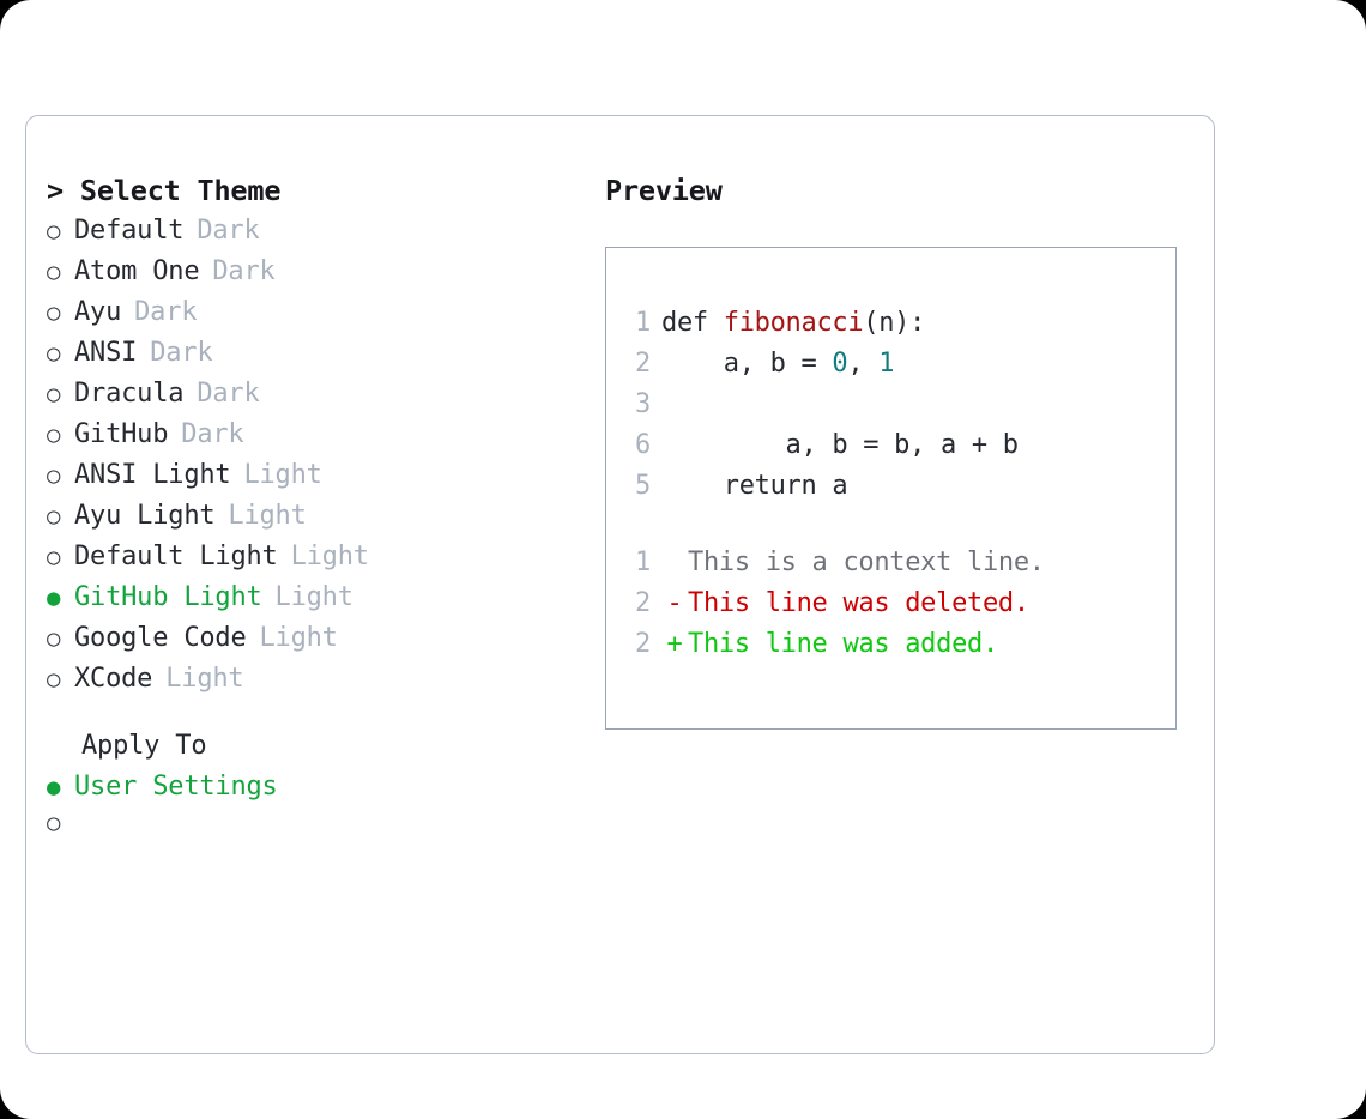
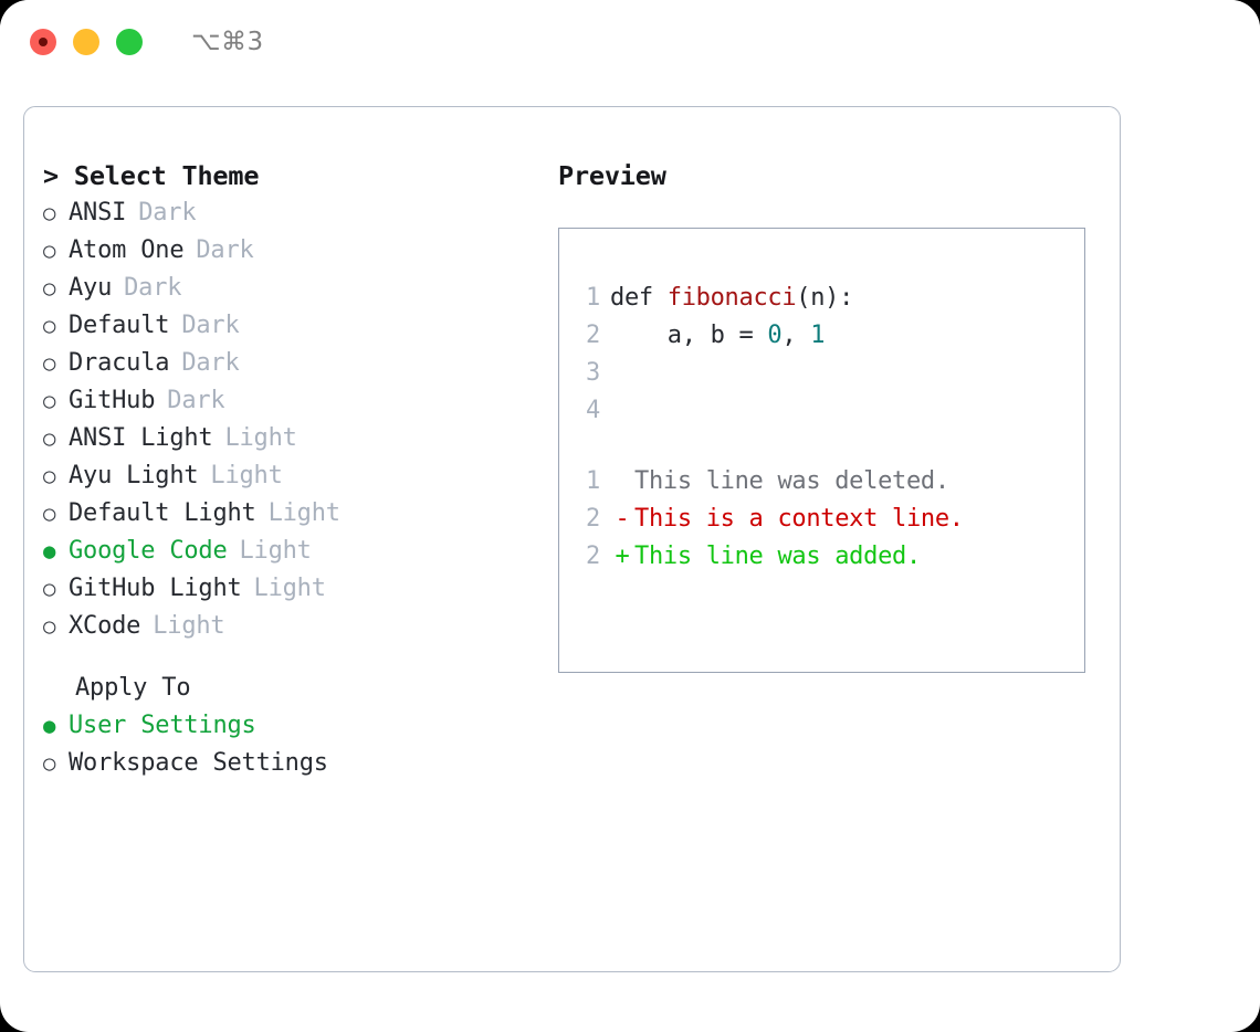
+ ⌥⌘3
  > Select Theme
  ○
- Default
+ ANSI
  Dark
  ○
  Atom One
  Dark
  ○
  Ayu
  Dark
  ○
- ANSI
+ Default
  Dark
  ○
  Dracula
  Dark
  ○
  GitHub
  Dark
  ○
  ANSI Light
  Light
  ○
  Ayu Light
  Light
  ○
  Default Light
  Light
  ●
- GitHub Light
+ Google Code
  Light
  ○
- Google Code
+ GitHub Light
  Light
  ○
  XCode
  Light
  Apply To
  ●
  User Settings
  ○
+ Workspace Settings
  Preview
  1
  def fibonacci(n):
  2
  a, b = 0, 1
  3
- 6
+ 4
- a, b = b, a + b
- 5
- return a
  1
- This is a context line.
+ This line was deleted.
  2
  -
- This line was deleted.
+ This is a context line.
  2
  +
  This line was added.
